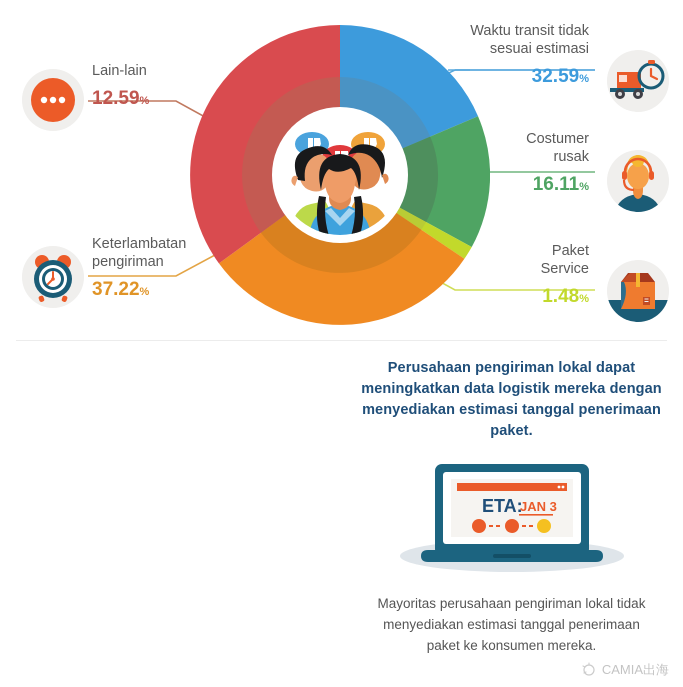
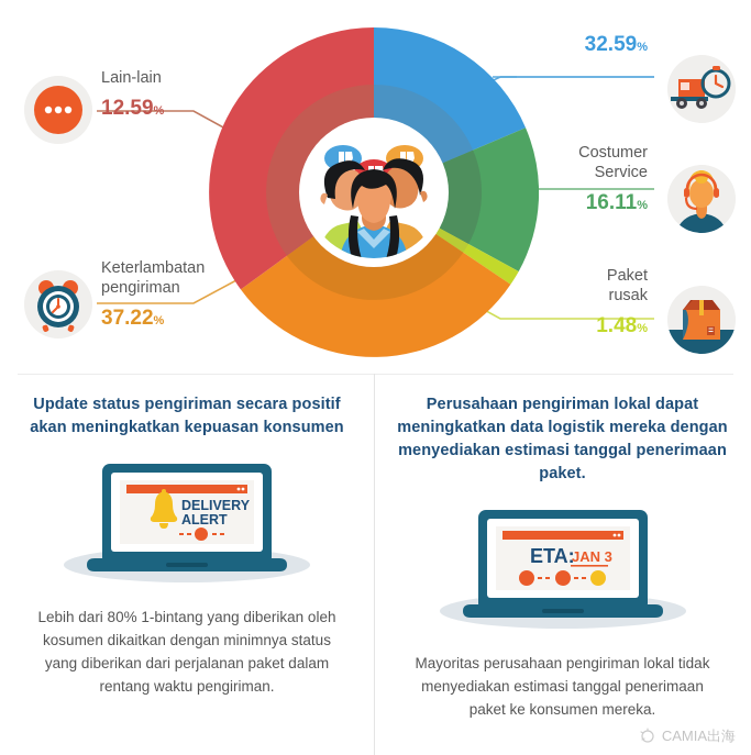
  Lain-lain
  12.59%
  Keterlambatan
  pengiriman
  37.22%
- Waktu transit tidak
- sesuai estimasi
  32.59%
  Costumer
- rusak
+ Service
  16.11%
  Paket
- Service
+ rusak
  1.48%
+ Update status pengiriman secara positif akan meningkatkan kepuasan konsumen
+ DELIVERY
+ ALERT
+ Lebih dari 80% 1-bintang yang diberikan oleh kosumen dikaitkan dengan minimnya status yang diberikan dari perjalanan paket dalam rentang waktu pengiriman.
  Perusahaan pengiriman lokal dapat meningkatkan data logistik mereka dengan menyediakan estimasi tanggal penerimaan paket.
  ETA:
  JAN 3
  Mayoritas perusahaan pengiriman lokal tidak menyediakan estimasi tanggal penerimaan paket ke konsumen mereka.
  CAMIA出海
